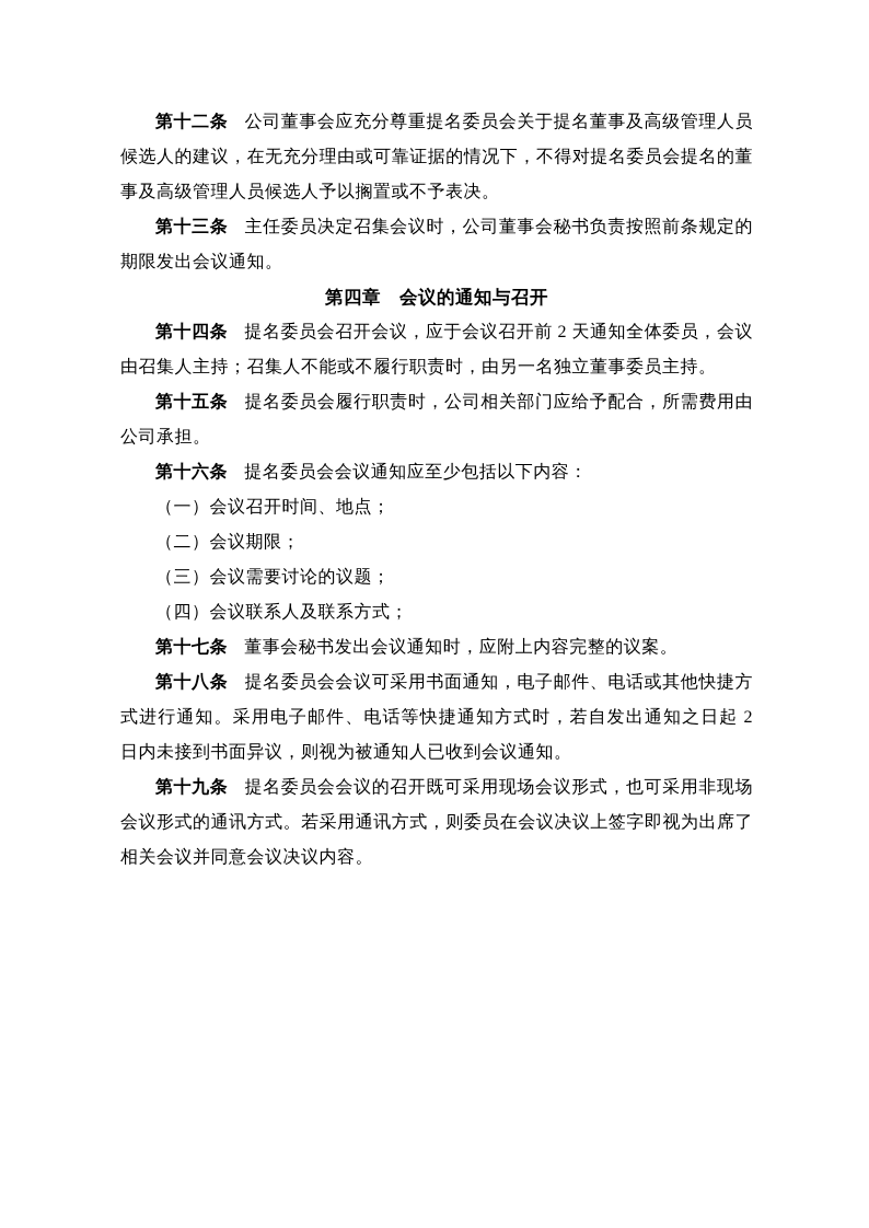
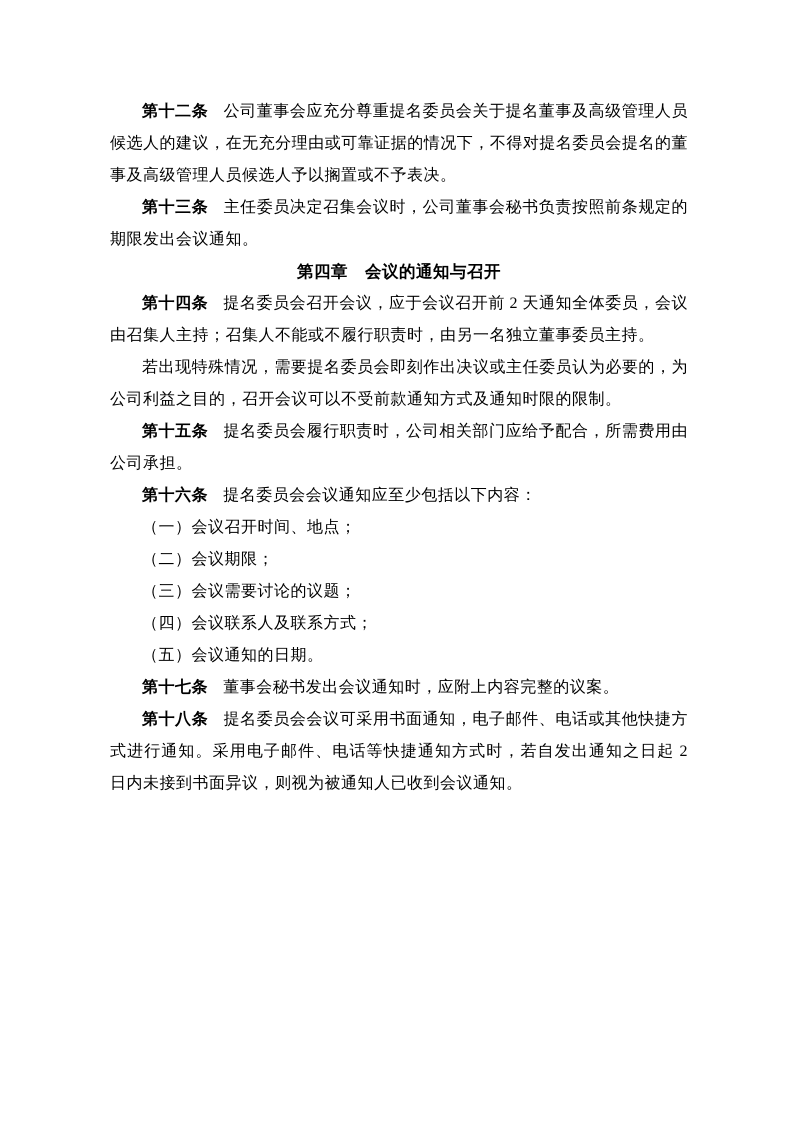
  第十二条 公司董事会应充分尊重提名委员会关于提名董事及高级管理人员候选人的建议，在无充分理由或可靠证据的情况下，不得对提名委员会提名的董事及高级管理人员候选人予以搁置或不予表决。
  第十三条 主任委员决定召集会议时，公司董事会秘书负责按照前条规定的期限发出会议通知。
  第四章 会议的通知与召开
  第十四条 提名委员会召开会议，应于会议召开前 2 天通知全体委员，会议由召集人主持；召集人不能或不履行职责时，由另一名独立董事委员主持。
+ 若出现特殊情况，需要提名委员会即刻作出决议或主任委员认为必要的，为公司利益之目的，召开会议可以不受前款通知方式及通知时限的限制。
  第十五条 提名委员会履行职责时，公司相关部门应给予配合，所需费用由公司承担。
  第十六条 提名委员会会议通知应至少包括以下内容：
  （一）会议召开时间、地点；
  （二）会议期限；
  （三）会议需要讨论的议题；
  （四）会议联系人及联系方式；
+ （五）会议通知的日期。
  第十七条 董事会秘书发出会议通知时，应附上内容完整的议案。
  第十八条 提名委员会会议可采用书面通知，电子邮件、电话或其他快捷方式进行通知。采用电子邮件、电话等快捷通知方式时，若自发出通知之日起 2 日内未接到书面异议，则视为被通知人已收到会议通知。
- 第十九条 提名委员会会议的召开既可采用现场会议形式，也可采用非现场会议形式的通讯方式。若采用通讯方式，则委员在会议决议上签字即视为出席了相关会议并同意会议决议内容。
